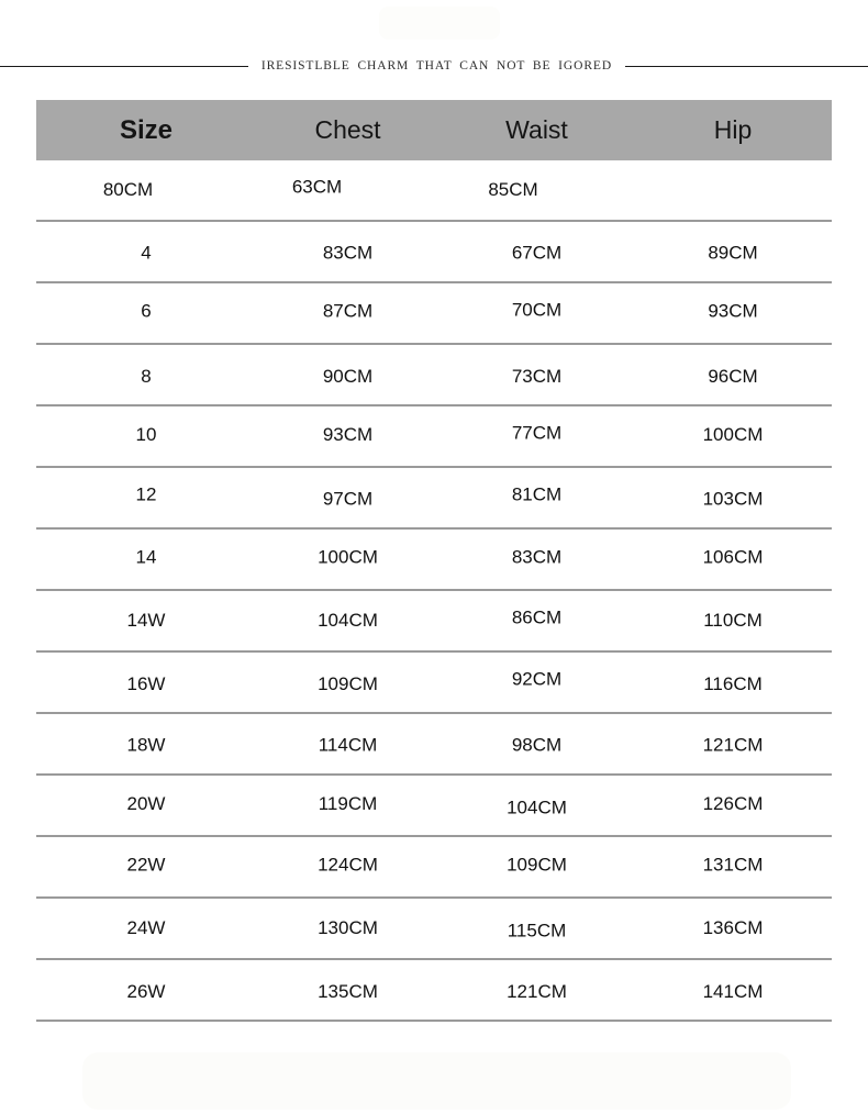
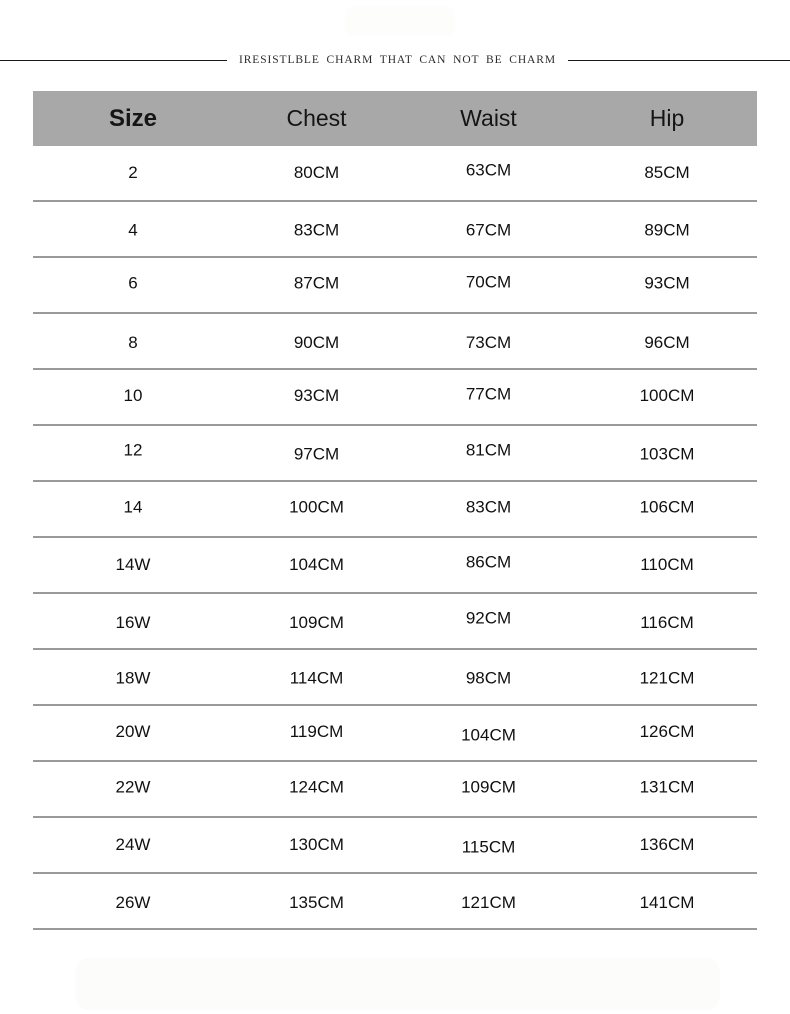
- IRESISTLBLE CHARM THAT CAN NOT BE IGORED
+ IRESISTLBLE CHARM THAT CAN NOT BE CHARM
  Size
  Chest
  Waist
  Hip
+ 2
  80CM
  63CM
  85CM
  4
  83CM
  67CM
  89CM
  6
  87CM
  70CM
  93CM
  8
  90CM
  73CM
  96CM
  10
  93CM
  77CM
  100CM
  12
  97CM
  81CM
  103CM
  14
  100CM
  83CM
  106CM
  14W
  104CM
  86CM
  110CM
  16W
  109CM
  92CM
  116CM
  18W
  114CM
  98CM
  121CM
  20W
  119CM
  104CM
  126CM
  22W
  124CM
  109CM
  131CM
  24W
  130CM
  115CM
  136CM
  26W
  135CM
  121CM
  141CM
